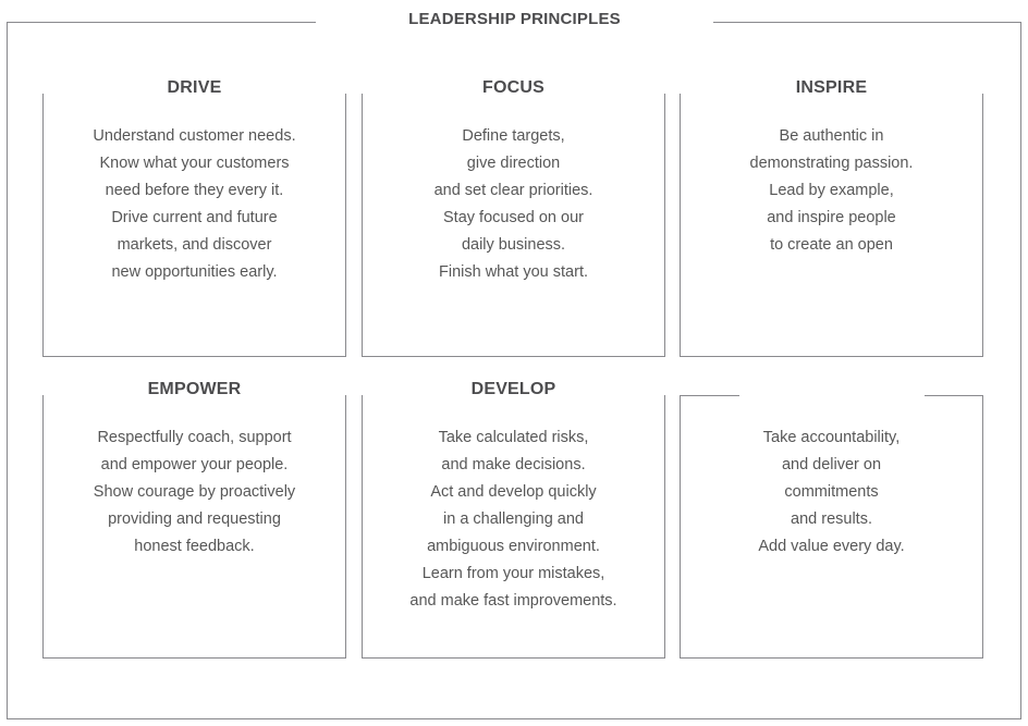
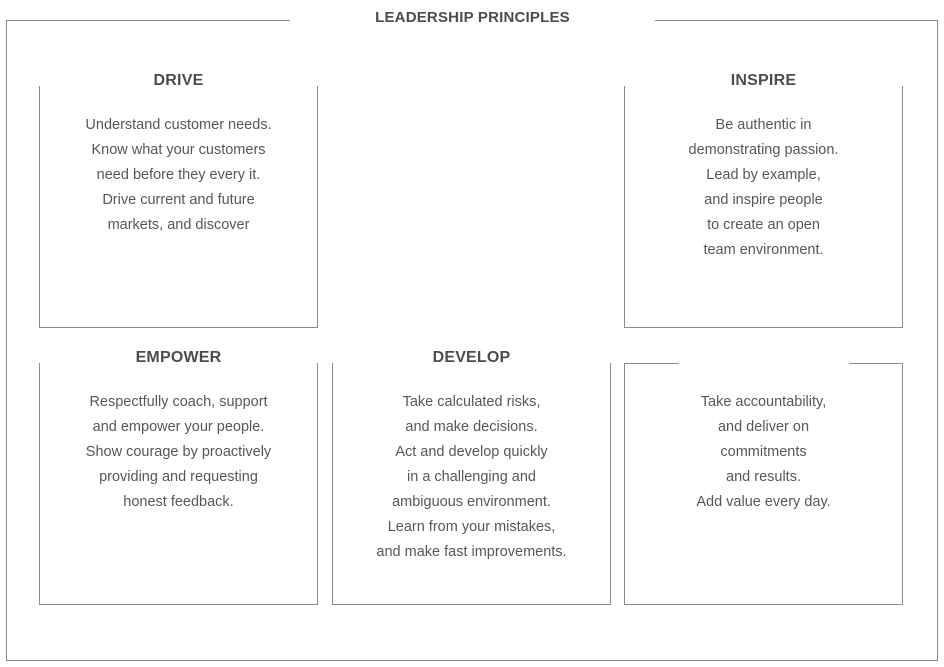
  LEADERSHIP PRINCIPLES
  DRIVE
  Understand customer needs.
  Know what your customers
  need before they every it.
  Drive current and future
  markets, and discover
- new opportunities early.
- FOCUS
- Define targets,
- give direction
- and set clear priorities.
- Stay focused on our
- daily business.
- Finish what you start.
  INSPIRE
  Be authentic in
  demonstrating passion.
  Lead by example,
  and inspire people
  to create an open
+ team environment.
  EMPOWER
  Respectfully coach, support
  and empower your people.
  Show courage by proactively
  providing and requesting
  honest feedback.
  DEVELOP
  Take calculated risks,
  and make decisions.
  Act and develop quickly
  in a challenging and
  ambiguous environment.
  Learn from your mistakes,
  and make fast improvements.
  Take accountability,
  and deliver on
  commitments
  and results.
  Add value every day.
